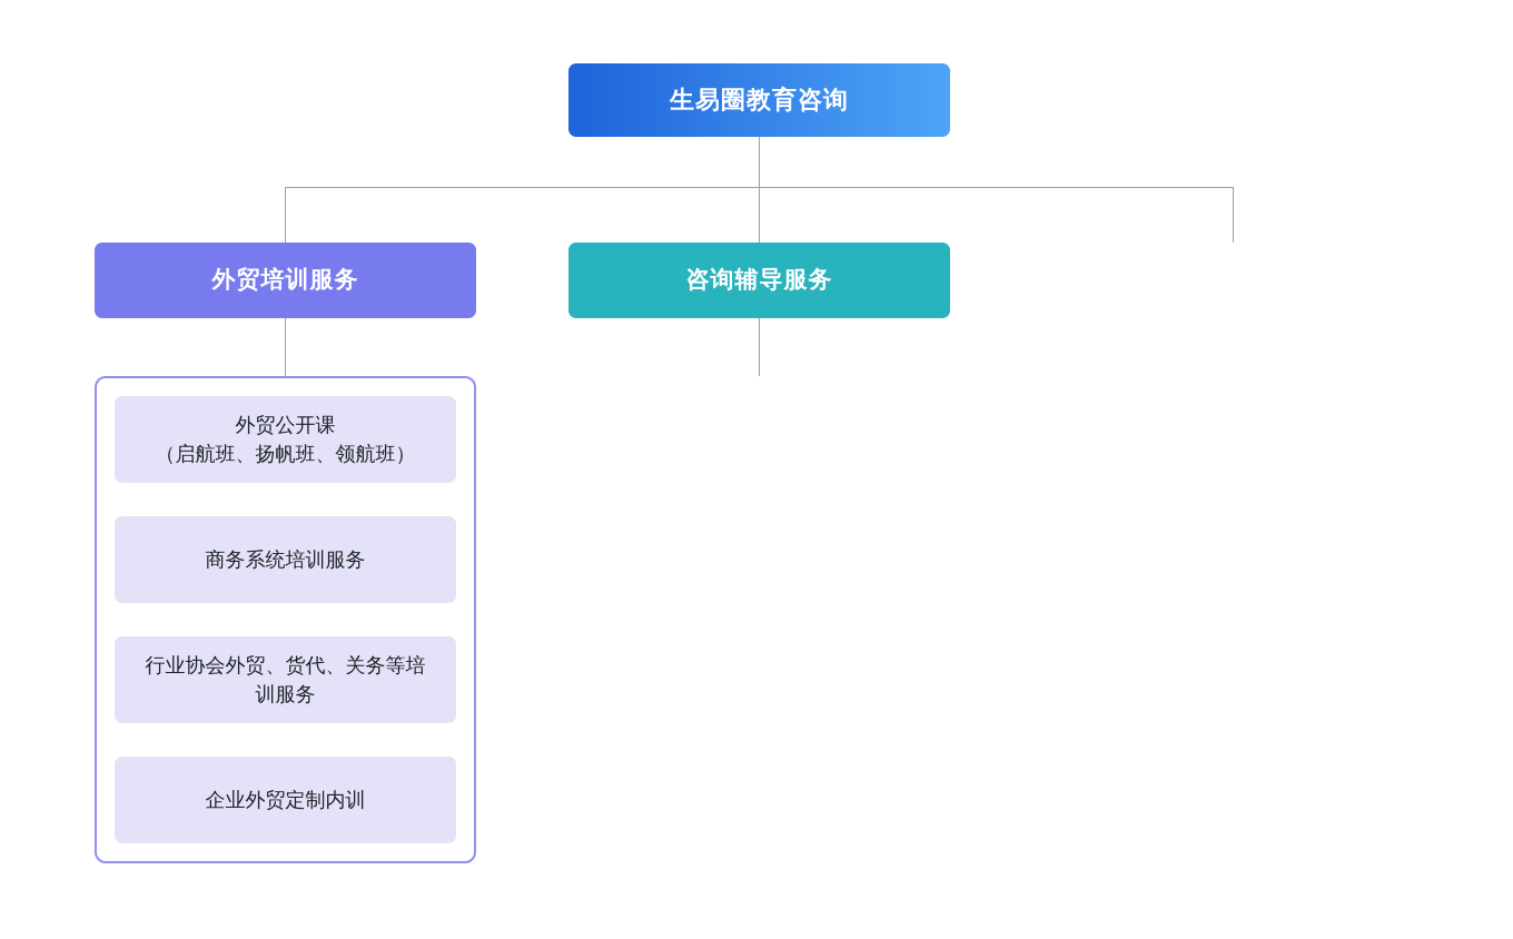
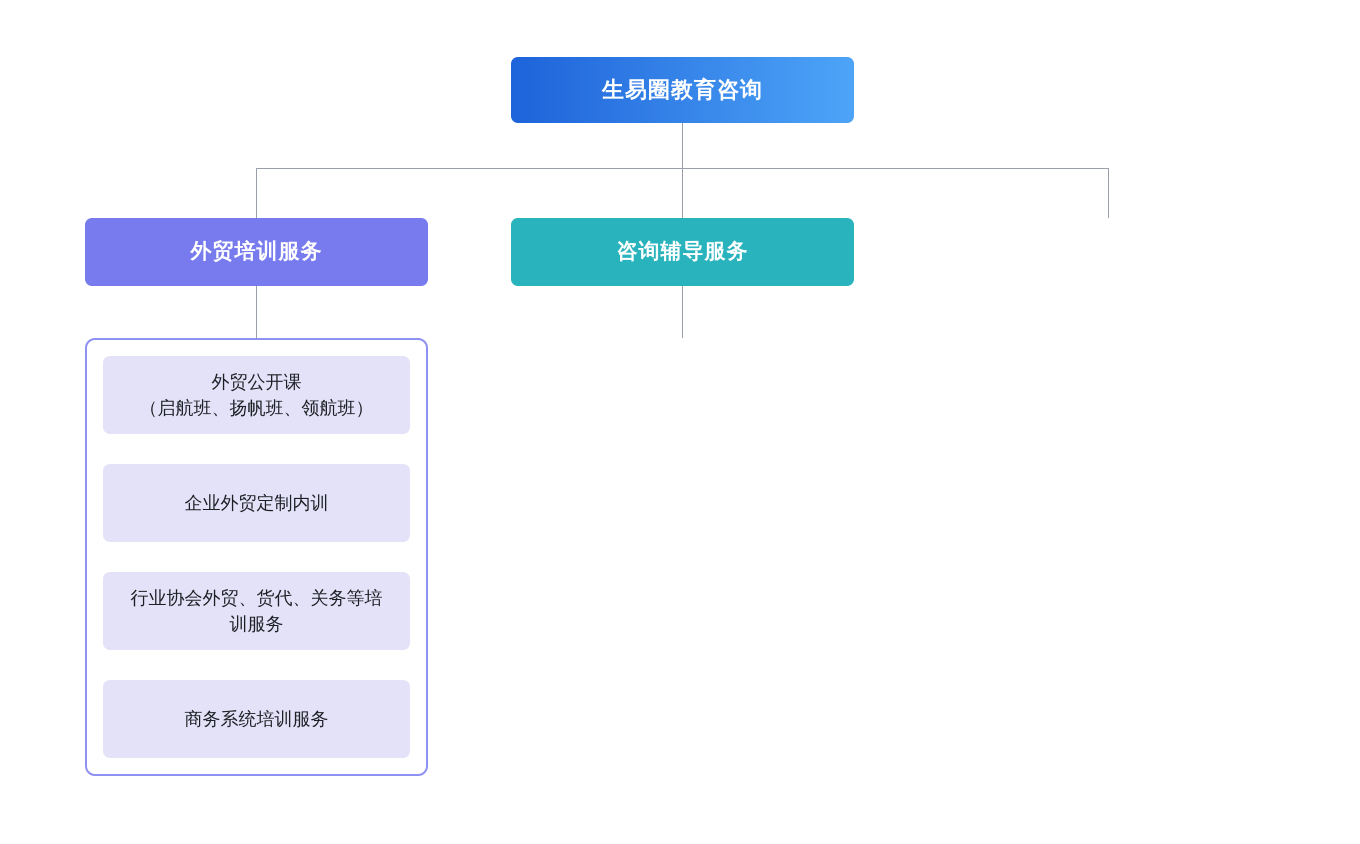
  生易圈教育咨询
  外贸培训服务
  外贸公开课
  （启航班、扬帆班、领航班）
- 商务系统培训服务
+ 企业外贸定制内训
  行业协会外贸、货代、关务等培
  训服务
- 企业外贸定制内训
+ 商务系统培训服务
  咨询辅导服务
